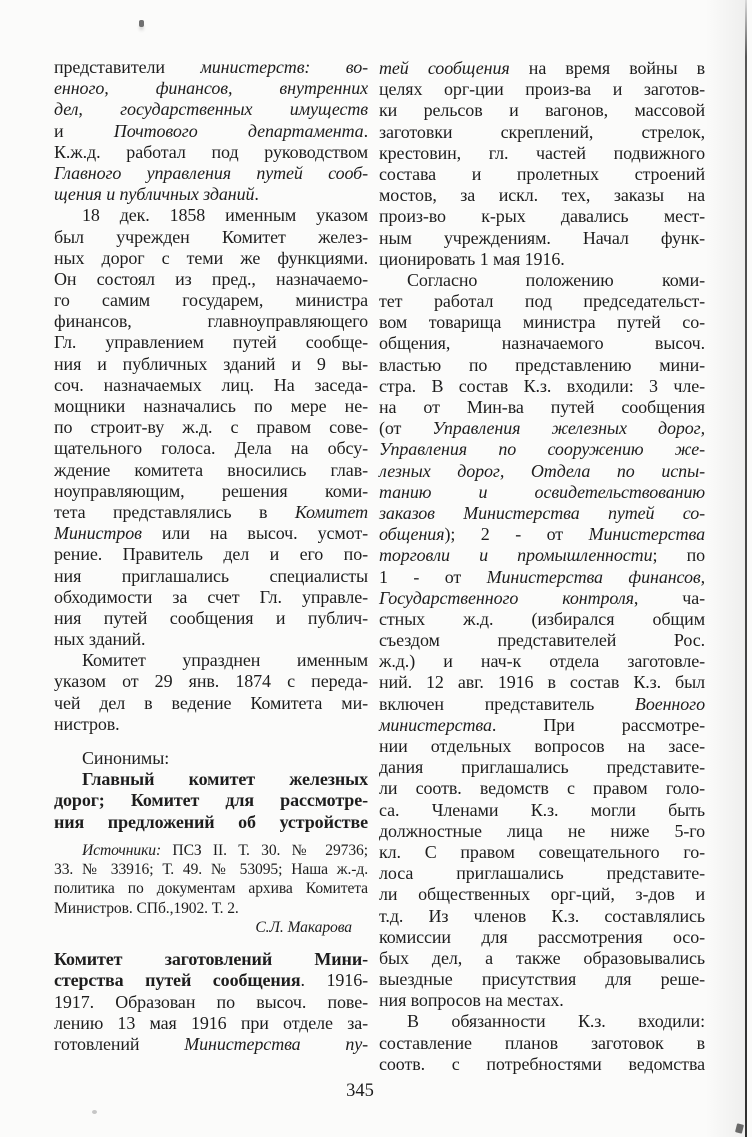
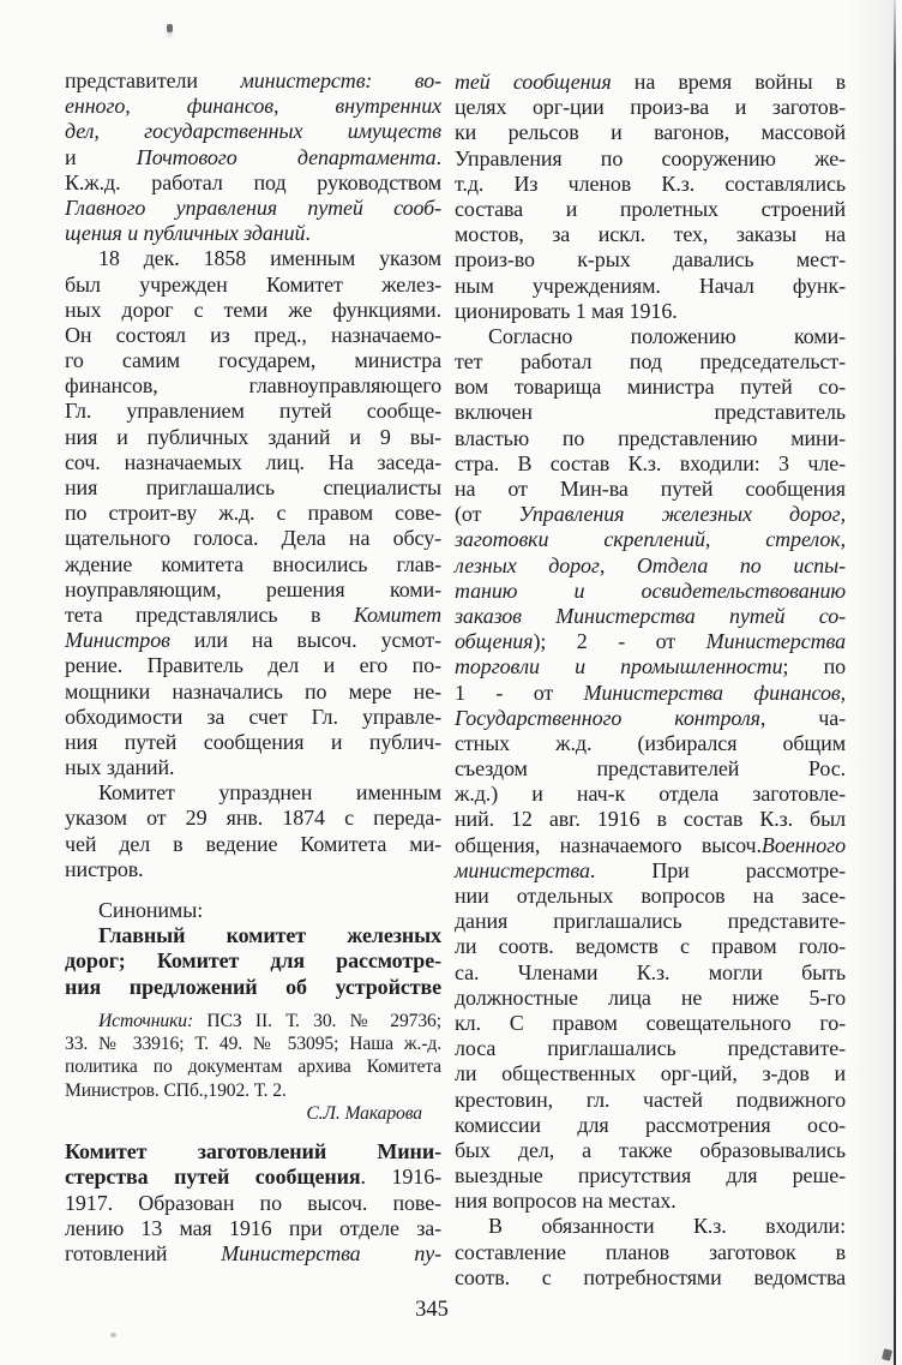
  представители министерств: во-
  енного, финансов, внутренних
  дел, государственных имуществ
  и Почтового департамента.
  К.ж.д. работал под руководством
  Главного управления путей сооб-
  щения и публичных зданий.
  18 дек. 1858 именным указом
  был учрежден Комитет желез-
  ных дорог с теми же функциями.
  Он состоял из пред., назначаемо-
  го самим государем, министра
  финансов, главноуправляющего
  Гл. управлением путей сообще-
  ния и публичных зданий и 9 вы-
  соч. назначаемых лиц. На заседа-
- мощники назначались по мере не-
+ ния приглашались специалисты
  по строит-ву ж.д. с правом сове-
  щательного голоса. Дела на обсу-
  ждение комитета вносились глав-
  ноуправляющим, решения коми-
  тета представлялись в Комитет
  Министров или на высоч. усмот-
  рение. Правитель дел и его по-
- ния приглашались специалисты
+ мощники назначались по мере не-
  обходимости за счет Гл. управле-
  ния путей сообщения и публич-
  ных зданий.
  Комитет упразднен именным
  указом от 29 янв. 1874 с переда-
  чей дел в ведение Комитета ми-
  нистров.
  Синонимы:
  Главный комитет железных
  дорог; Комитет для рассмотре-
  ния предложений об устройстве
  Источники: ПСЗ II. Т. 30. № 29736;
  33. № 33916; Т. 49. № 53095; Наша ж.-д.
  политика по документам архива Комитета
  Министров. СПб.,1902. Т. 2.
  С.Л. Макарова
  Комитет заготовлений Мини-
  стерства путей сообщения. 1916-
  1917. Образован по высоч. пове-
  лению 13 мая 1916 при отделе за-
  готовлений Министерства пу-
  тей сообщения на время войны в
  целях орг-ции произ-ва и заготов-
  ки рельсов и вагонов, массовой
- заготовки скреплений, стрелок,
+ Управления по сооружению же-
- крестовин, гл. частей подвижного
+ т.д. Из членов К.з. составлялись
  состава и пролетных строений
  мостов, за искл. тех, заказы на
  произ-во к-рых давались мест-
  ным учреждениям. Начал функ-
  ционировать 1 мая 1916.
  Согласно положению коми-
  тет работал под председательст-
  вом товарища министра путей со-
- общения, назначаемого высоч.
+ включен представитель
  властью по представлению мини-
  стра. В состав К.з. входили: 3 чле-
  на от Мин-ва путей сообщения
  (от Управления железных дорог,
- Управления по сооружению же-
+ заготовки скреплений, стрелок,
  лезных дорог, Отдела по испы-
  танию и освидетельствованию
  заказов Министерства путей со-
  общения); 2 - от Министерства
  торговли и промышленности; по
  1 - от Министерства финансов,
  Государственного контроля, ча-
  стных ж.д. (избирался общим
  съездом представителей Рос.
  ж.д.) и нач-к отдела заготовле-
  ний. 12 авг. 1916 в состав К.з. был
- включен представитель Военного
+ общения, назначаемого высоч.Военного
  министерства. При рассмотре-
  нии отдельных вопросов на засе-
  дания приглашались представите-
  ли соотв. ведомств с правом голо-
  са. Членами К.з. могли быть
  должностные лица не ниже 5-го
  кл. С правом совещательного го-
  лоса приглашались представите-
  ли общественных орг-ций, з-дов и
- т.д. Из членов К.з. составлялись
+ крестовин, гл. частей подвижного
  комиссии для рассмотрения осо-
  бых дел, а также образовывались
  выездные присутствия для реше-
  ния вопросов на местах.
  В обязанности К.з. входили:
  составление планов заготовок в
  соотв. с потребностями ведомства
  345
